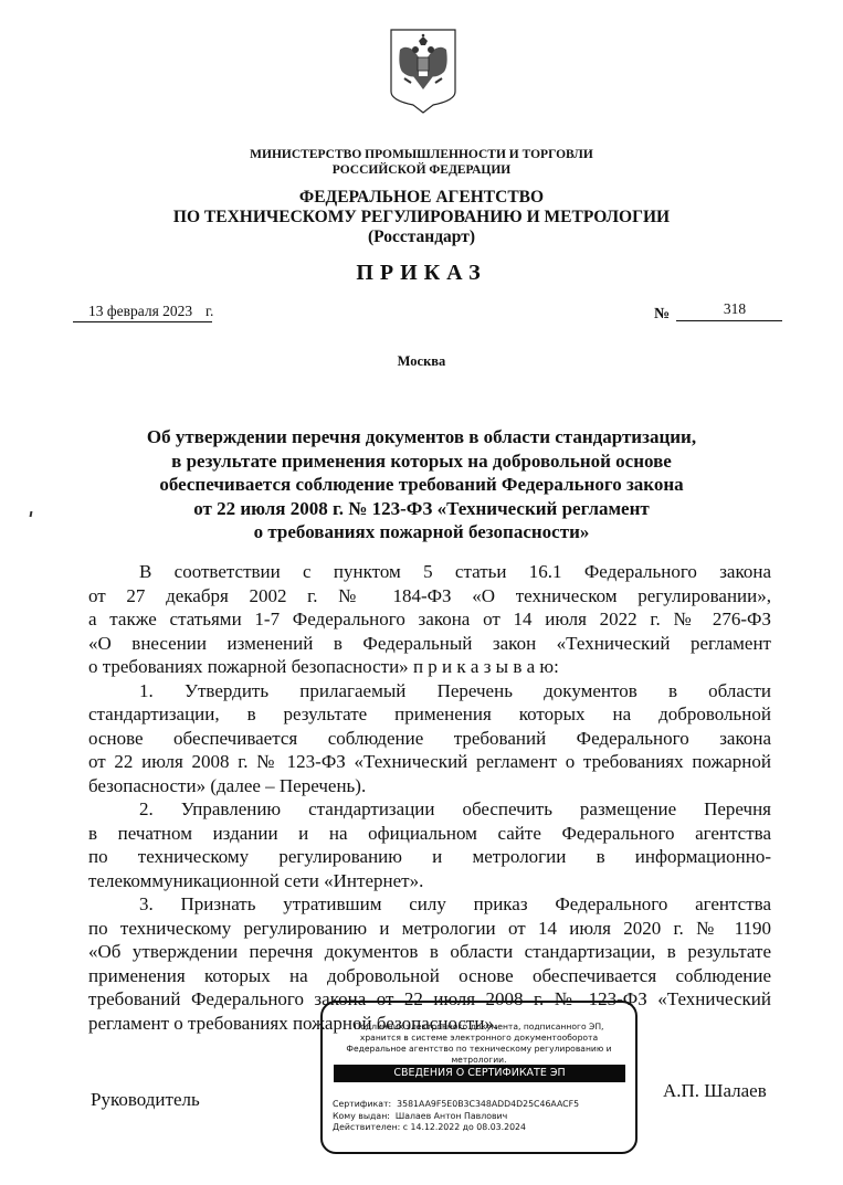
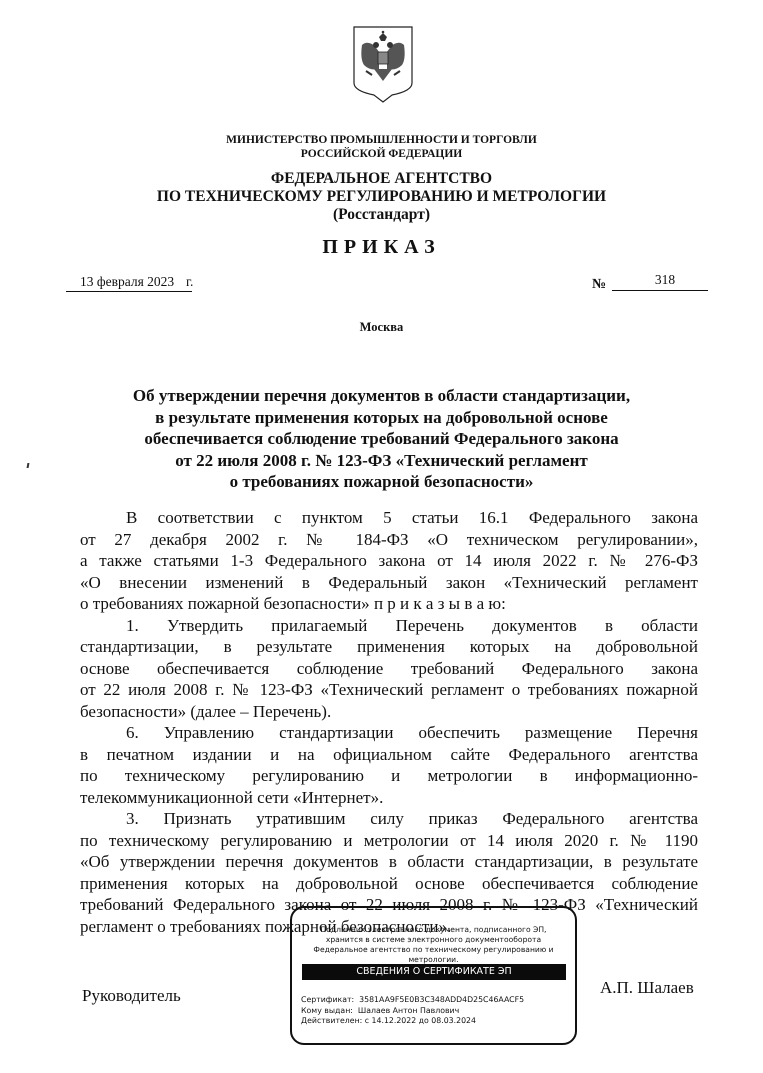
  МИНИСТЕРСТВО ПРОМЫШЛЕННОСТИ И ТОРГОВЛИ
  РОССИЙСКОЙ ФЕДЕРАЦИИ
  ФЕДЕРАЛЬНОЕ АГЕНТСТВО
  ПО ТЕХНИЧЕСКОМУ РЕГУЛИРОВАНИЮ И МЕТРОЛОГИИ
  (Росстандарт)
  ПРИКАЗ
  13 февраля 2023
  г.
  №
  318
  Москва
  Об утверждении перечня документов в области стандартизации,
  в результате применения которых на добровольной основе
  обеспечивается соблюдение требований Федерального закона
  от 22 июля 2008 г. № 123-ФЗ «Технический регламент
  о требованиях пожарной безопасности»
  В соответствии с пунктом 5 статьи 16.1 Федерального закона
  от 27 декабря 2002 г. № 184-ФЗ «О техническом регулировании»,
- а также статьями 1-7 Федерального закона от 14 июля 2022 г. № 276-ФЗ
+ а также статьями 1-3 Федерального закона от 14 июля 2022 г. № 276-ФЗ
  «О внесении изменений в Федеральный закон «Технический регламент
  о требованиях пожарной безопасности» п р и к а з ы в а ю:
  1. Утвердить прилагаемый Перечень документов в области
  стандартизации, в результате применения которых на добровольной
  основе обеспечивается соблюдение требований Федерального закона
  от 22 июля 2008 г. № 123-ФЗ «Технический регламент о требованиях пожарной
  безопасности» (далее – Перечень).
- 2. Управлению стандартизации обеспечить размещение Перечня
+ 6. Управлению стандартизации обеспечить размещение Перечня
  в печатном издании и на официальном сайте Федерального агентства
  по техническому регулированию и метрологии в информационно-
  телекоммуникационной сети «Интернет».
  3. Признать утратившим силу приказ Федерального агентства
  по техническому регулированию и метрологии от 14 июля 2020 г. № 1190
  «Об утверждении перечня документов в области стандартизации, в результате
  применения которых на добровольной основе обеспечивается соблюдение
  требований Федерального закона от 22 июля 2008 г. № 123-ФЗ «Технический
  регламент о требованиях пожарной безопасности».
  Подлинник электронного документа, подписанного ЭП,
  хранится в системе электронного документооборота
  Федеральное агентство по техническому регулированию и
  метрологии.
  СВЕДЕНИЯ О СЕРТИФИКАТЕ ЭП
  Сертификат: 3581AA9F5E0B3C348ADD4D25C46AACF5
  Кому выдан: Шалаев Антон Павлович
  Действителен: с 14.12.2022 до 08.03.2024
  Руководитель
  А.П. Шалаев
